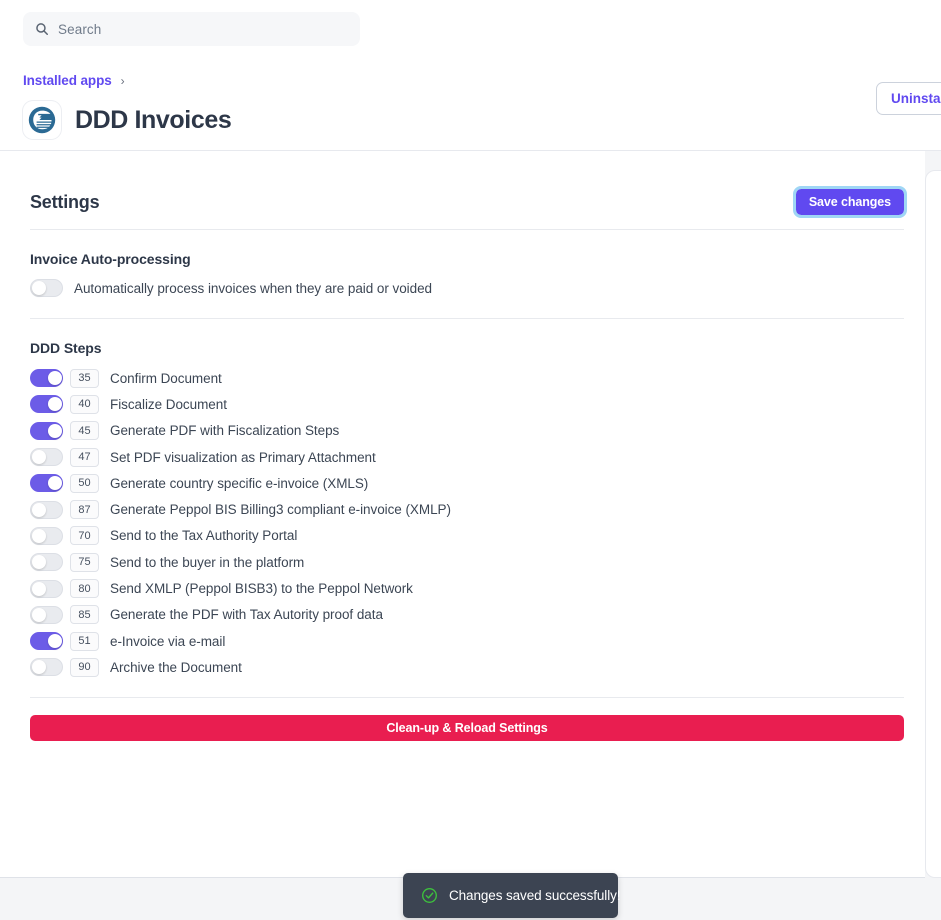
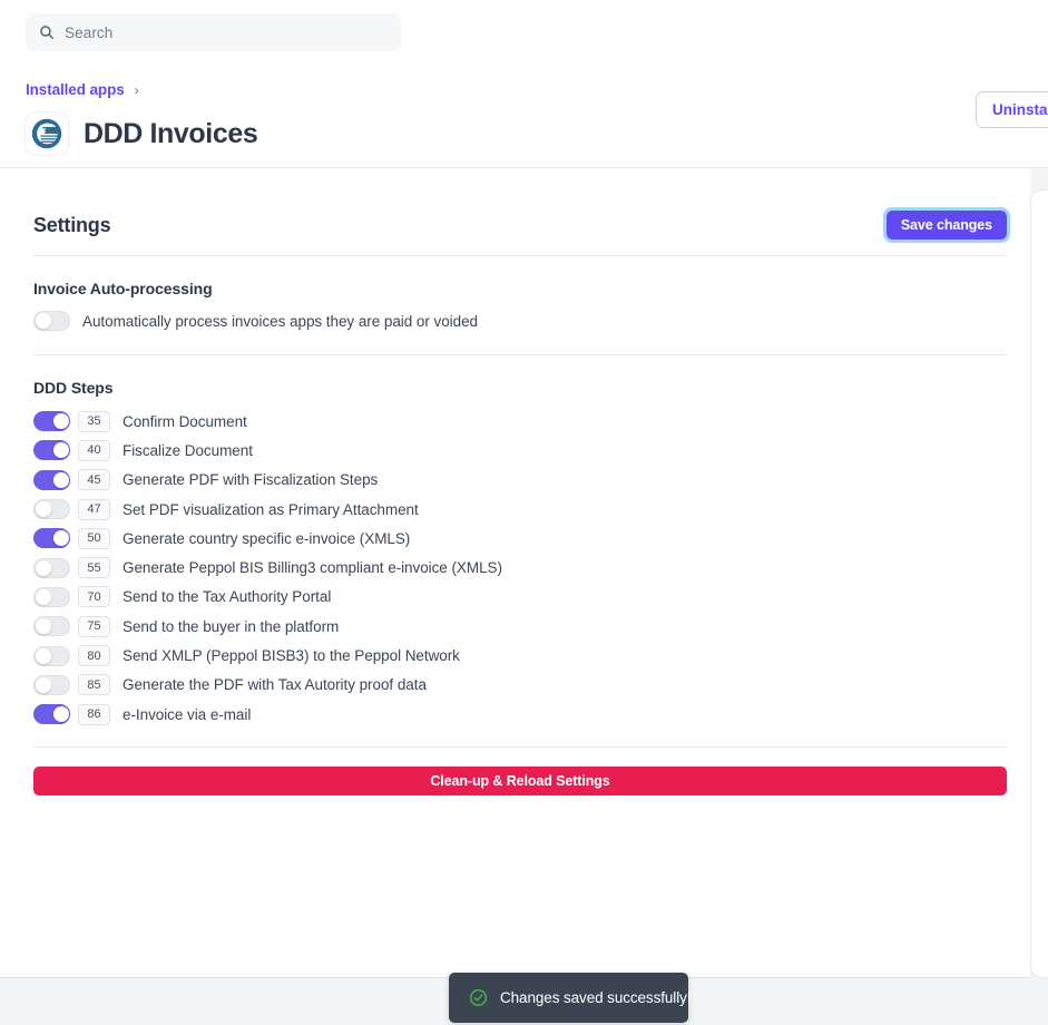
  Search
  Installed apps
  ›
  DDD Invoices
  Uninsta
  Settings
  Save changes
  Invoice Auto-processing
- Automatically process invoices when they are paid or voided
+ Automatically process invoices apps they are paid or voided
  DDD Steps
  35
  Confirm Document
  40
  Fiscalize Document
  45
  Generate PDF with Fiscalization Steps
  47
  Set PDF visualization as Primary Attachment
  50
  Generate country specific e-invoice (XMLS)
- 87
+ 55
- Generate Peppol BIS Billing3 compliant e-invoice (XMLP)
+ Generate Peppol BIS Billing3 compliant e-invoice (XMLS)
  70
  Send to the Tax Authority Portal
  75
  Send to the buyer in the platform
  80
  Send XMLP (Peppol BISB3) to the Peppol Network
  85
  Generate the PDF with Tax Autority proof data
- 51
+ 86
  e-Invoice via e-mail
- 90
- Archive the Document
  Clean-up & Reload Settings
  Changes saved successfully!
